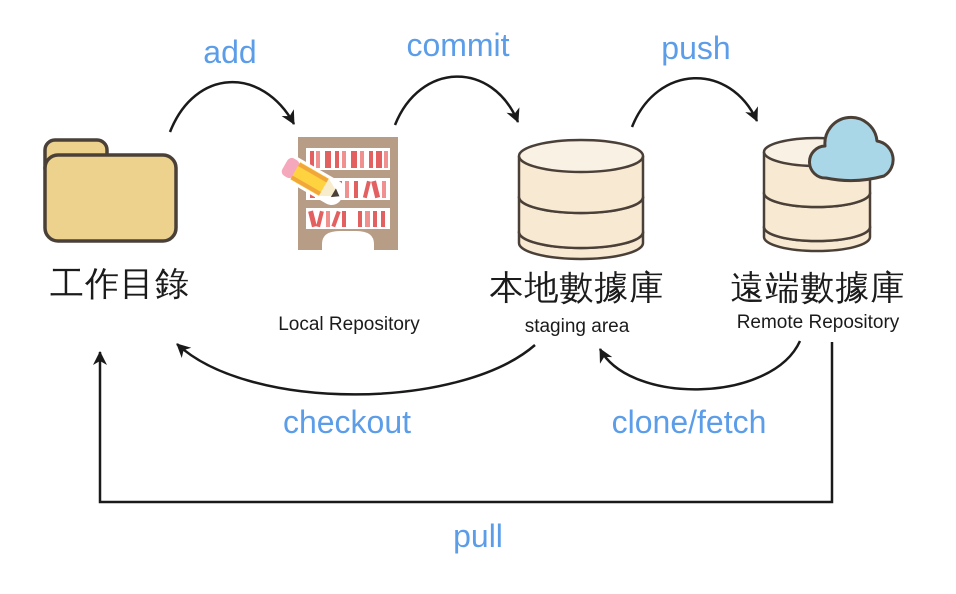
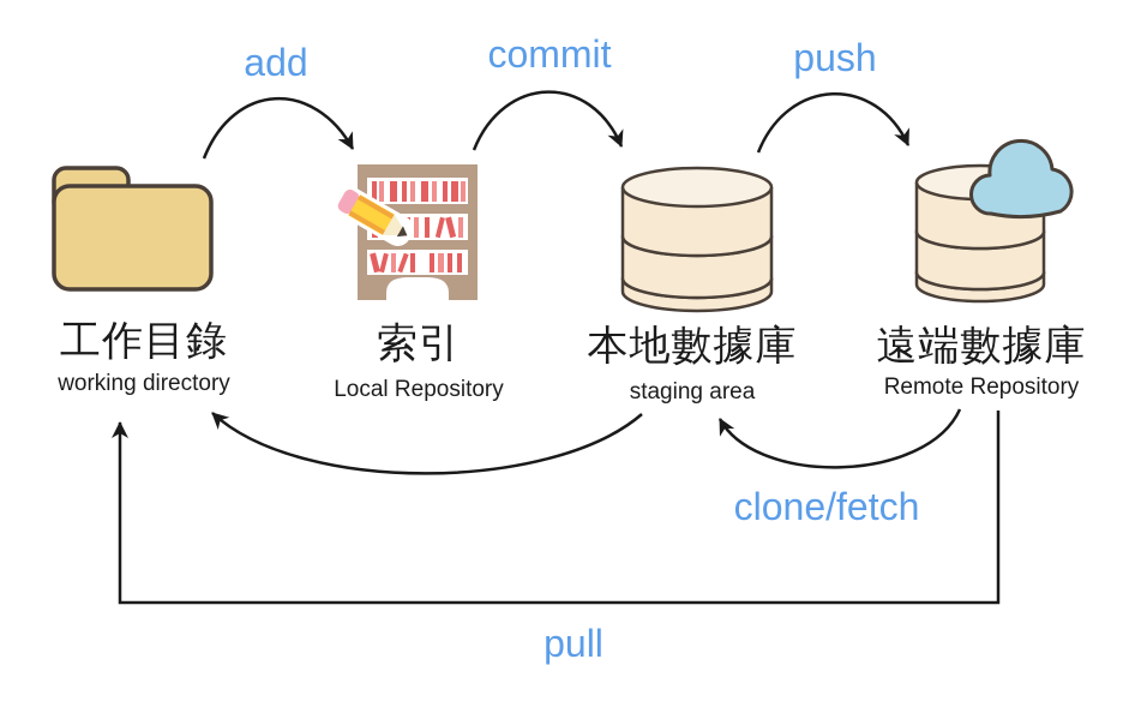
  add
  commit
  push
- checkout
  clone/fetch
  pull
  工作目錄
+ working directory
+ 索引
  Local Repository
  本地數據庫
  staging area
  遠端數據庫
  Remote Repository
